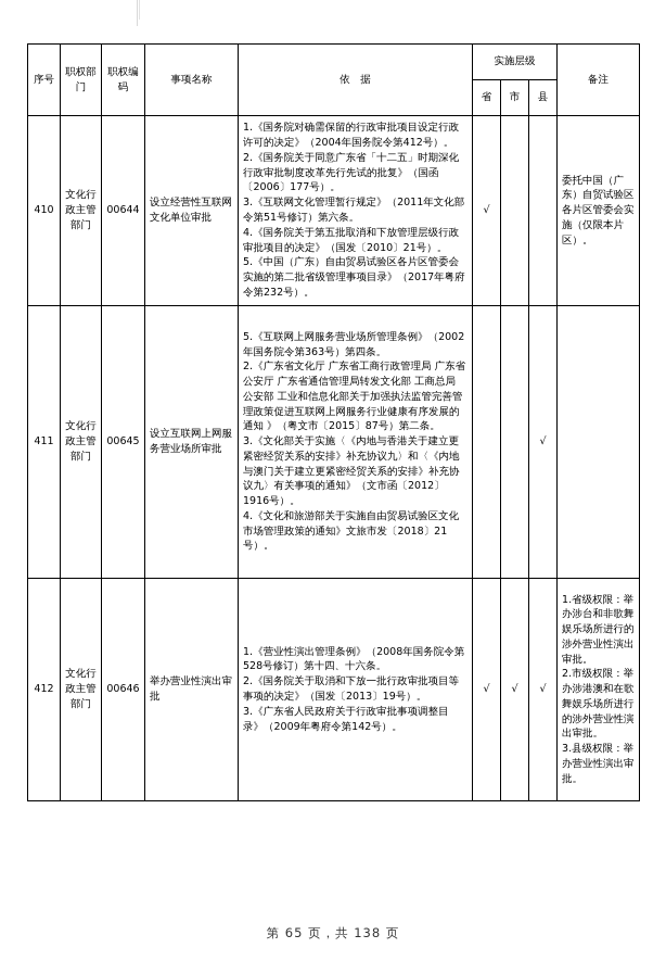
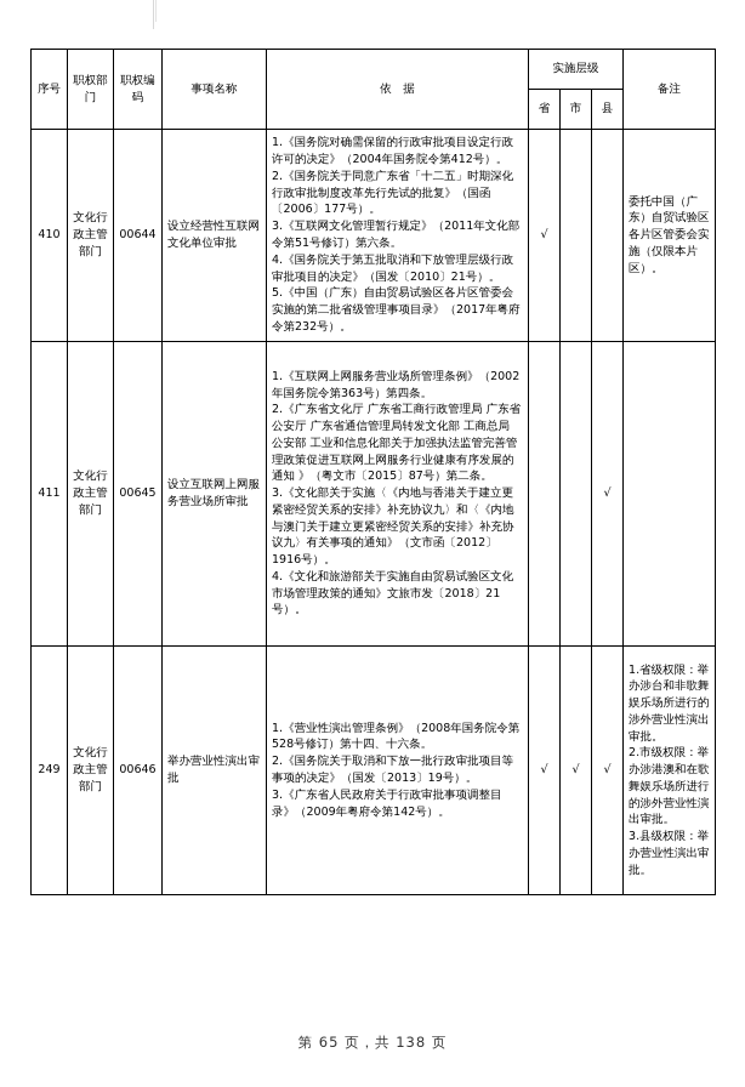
  序号	职权部门	职权编码	事项名称	依 据	实施层级	备注
  省	市	县
  410	文化行政主管部门	00644	设立经营性互联网文化单位审批	1.《国务院对确需保留的行政审批项目设定行政许可的决定》（2004年国务院令第412号）。 2.《国务院关于同意广东省「十二五」时期深化行政审批制度改革先行先试的批复》（国函〔2006〕177号）。 3.《互联网文化管理暂行规定》（2011年文化部令第51号修订）第六条。 4.《国务院关于第五批取消和下放管理层级行政审批项目的决定》（国发〔2010〕21号）。 5.《中国（广东）自由贸易试验区各片区管委会实施的第二批省级管理事项目录》（2017年粤府令第232号）。	√			委托中国（广东）自贸试验区各片区管委会实施（仅限本片区）。
- 411	文化行政主管部门	00645	设立互联网上网服务营业场所审批	5.《互联网上网服务营业场所管理条例》（2002年国务院令第363号）第四条。 2.《广东省文化厅 广东省工商行政管理局 广东省公安厅 广东省通信管理局转发文化部 工商总局 公安部 工业和信息化部关于加强执法监管完善管理政策促进互联网上网服务行业健康有序发展的通知 》（粤文市〔2015〕87号）第二条。 3.《文化部关于实施〈《内地与香港关于建立更紧密经贸关系的安排》补充协议九〉和〈《内地与澳门关于建立更紧密经贸关系的安排》补充协议九〉有关事项的通知》（文市函〔2012〕1916号）。 4.《文化和旅游部关于实施自由贸易试验区文化市场管理政策的通知》文旅市发〔2018〕21号）。			√
+ 411	文化行政主管部门	00645	设立互联网上网服务营业场所审批	1.《互联网上网服务营业场所管理条例》（2002年国务院令第363号）第四条。 2.《广东省文化厅 广东省工商行政管理局 广东省公安厅 广东省通信管理局转发文化部 工商总局 公安部 工业和信息化部关于加强执法监管完善管理政策促进互联网上网服务行业健康有序发展的通知 》（粤文市〔2015〕87号）第二条。 3.《文化部关于实施〈《内地与香港关于建立更紧密经贸关系的安排》补充协议九〉和〈《内地与澳门关于建立更紧密经贸关系的安排》补充协议九〉有关事项的通知》（文市函〔2012〕1916号）。 4.《文化和旅游部关于实施自由贸易试验区文化市场管理政策的通知》文旅市发〔2018〕21号）。			√
- 412	文化行政主管部门	00646	举办营业性演出审批	1.《营业性演出管理条例》（2008年国务院令第528号修订）第十四、十六条。 2.《国务院关于取消和下放一批行政审批项目等事项的决定》（国发〔2013〕19号）。 3.《广东省人民政府关于行政审批事项调整目录》（2009年粤府令第142号）。	√	√	√	1.省级权限：举办涉台和非歌舞娱乐场所进行的涉外营业性演出审批。 2.市级权限：举办涉港澳和在歌舞娱乐场所进行的涉外营业性演出审批。 3.县级权限：举办营业性演出审批。
+ 249	文化行政主管部门	00646	举办营业性演出审批	1.《营业性演出管理条例》（2008年国务院令第528号修订）第十四、十六条。 2.《国务院关于取消和下放一批行政审批项目等事项的决定》（国发〔2013〕19号）。 3.《广东省人民政府关于行政审批事项调整目录》（2009年粤府令第142号）。	√	√	√	1.省级权限：举办涉台和非歌舞娱乐场所进行的涉外营业性演出审批。 2.市级权限：举办涉港澳和在歌舞娱乐场所进行的涉外营业性演出审批。 3.县级权限：举办营业性演出审批。
  第 65 页，共 138 页
